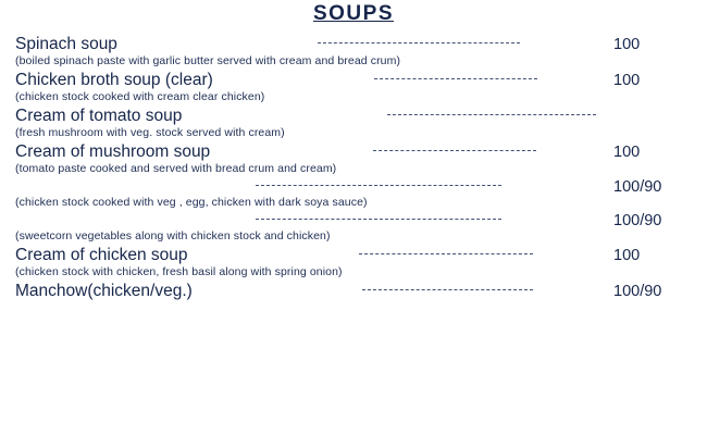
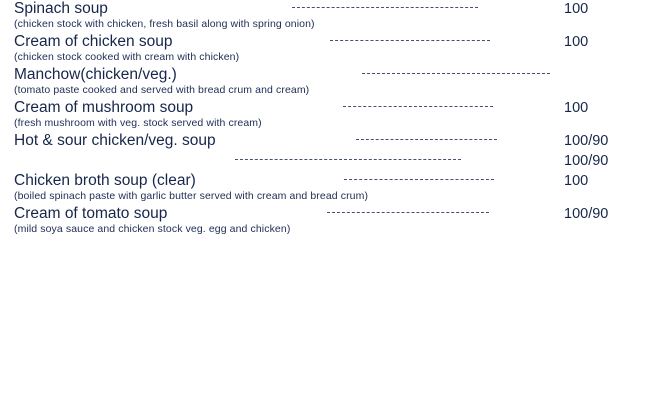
- SOUPS
  Spinach soup
  100
- (boiled spinach paste with garlic butter served with cream and bread crum)
+ (chicken stock with chicken, fresh basil along with spring onion)
- Chicken broth soup (clear)
+ Cream of chicken soup
  100
- (chicken stock cooked with cream clear chicken)
+ (chicken stock cooked with cream with chicken)
- Cream of tomato soup
+ Manchow(chicken/veg.)
- (fresh mushroom with veg. stock served with cream)
+ (tomato paste cooked and served with bread crum and cream)
  Cream of mushroom soup
  100
- (tomato paste cooked and served with bread crum and cream)
+ (fresh mushroom with veg. stock served with cream)
+ Hot & sour chicken/veg. soup
  100/90
- (chicken stock cooked with veg , egg, chicken with dark soya sauce)
  100/90
- (sweetcorn vegetables along with chicken stock and chicken)
- Cream of chicken soup
+ Chicken broth soup (clear)
  100
- (chicken stock with chicken, fresh basil along with spring onion)
+ (boiled spinach paste with garlic butter served with cream and bread crum)
- Manchow(chicken/veg.)
+ Cream of tomato soup
  100/90
+ (mild soya sauce and chicken stock veg. egg and chicken)
